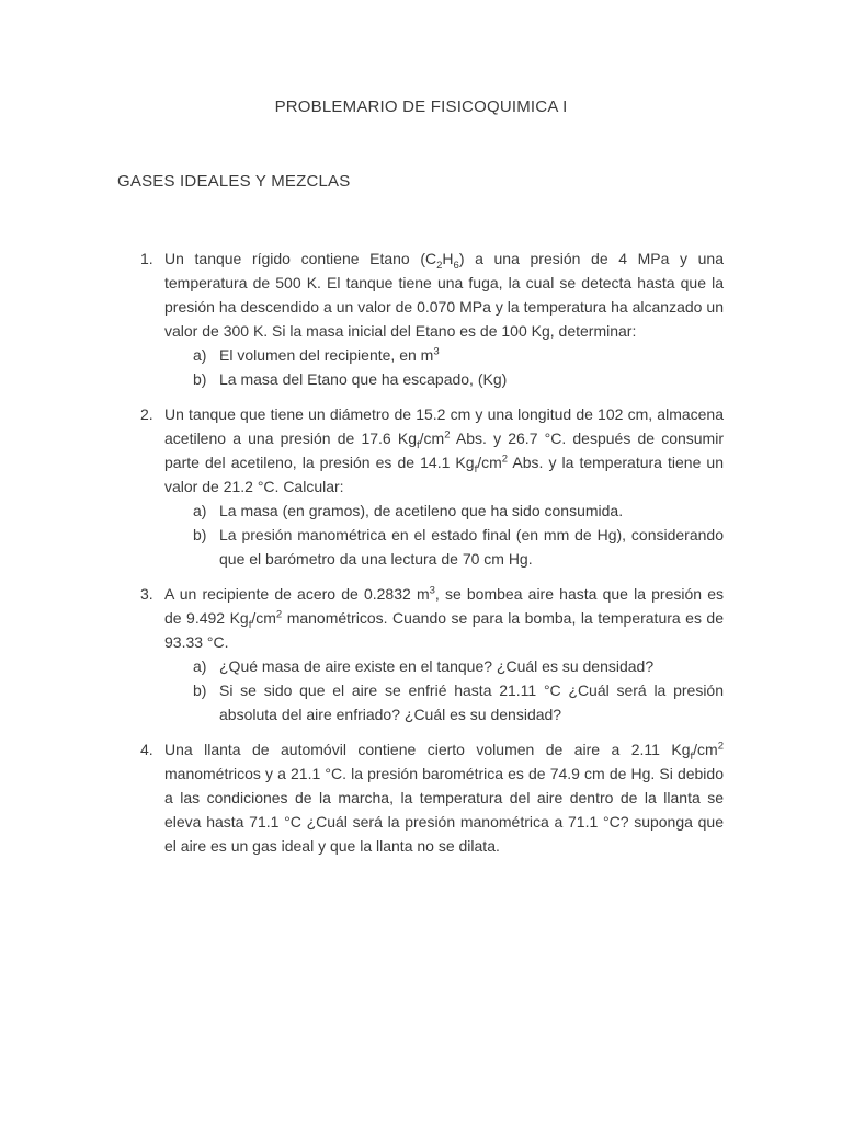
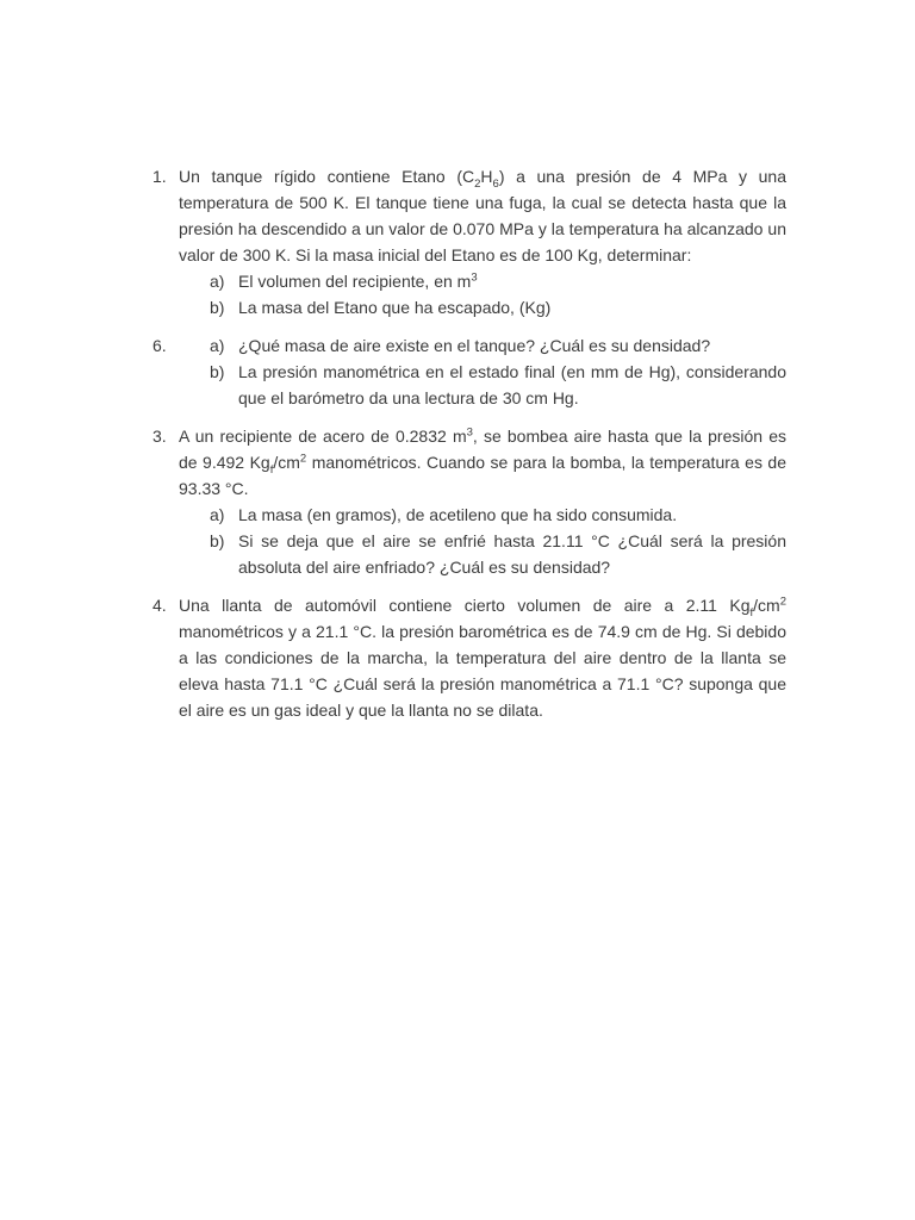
- PROBLEMARIO DE FISICOQUIMICA I
- GASES IDEALES Y MEZCLAS
  1.
  Un tanque rígido contiene Etano (C2H6) a una presión de 4 MPa y una temperatura de 500 K. El tanque tiene una fuga, la cual se detecta hasta que la presión ha descendido a un valor de 0.070 MPa y la temperatura ha alcanzado un valor de 300 K. Si la masa inicial del Etano es de 100 Kg, determinar:
  a)
  El volumen del recipiente, en m3
  b)
  La masa del Etano que ha escapado, (Kg)
- 2.
+ 6.
- Un tanque que tiene un diámetro de 15.2 cm y una longitud de 102 cm, almacena acetileno a una presión de 17.6 Kgf/cm2 Abs. y 26.7 °C. después de consumir parte del acetileno, la presión es de 14.1 Kgf/cm2 Abs. y la temperatura tiene un valor de 21.2 °C. Calcular:
  a)
- La masa (en gramos), de acetileno que ha sido consumida.
+ ¿Qué masa de aire existe en el tanque? ¿Cuál es su densidad?
  b)
- La presión manométrica en el estado final (en mm de Hg), considerando que el barómetro da una lectura de 70 cm Hg.
+ La presión manométrica en el estado final (en mm de Hg), considerando que el barómetro da una lectura de 30 cm Hg.
  3.
  A un recipiente de acero de 0.2832 m3, se bombea aire hasta que la presión es de 9.492 Kgf/cm2 manométricos. Cuando se para la bomba, la temperatura es de 93.33 °C.
  a)
- ¿Qué masa de aire existe en el tanque? ¿Cuál es su densidad?
+ La masa (en gramos), de acetileno que ha sido consumida.
  b)
- Si se sido que el aire se enfrié hasta 21.11 °C ¿Cuál será la presión absoluta del aire enfriado? ¿Cuál es su densidad?
+ Si se deja que el aire se enfrié hasta 21.11 °C ¿Cuál será la presión absoluta del aire enfriado? ¿Cuál es su densidad?
  4.
  Una llanta de automóvil contiene cierto volumen de aire a 2.11 Kgf/cm2 manométricos y a 21.1 °C. la presión barométrica es de 74.9 cm de Hg. Si debido a las condiciones de la marcha, la temperatura del aire dentro de la llanta se eleva hasta 71.1 °C ¿Cuál será la presión manométrica a 71.1 °C? suponga que el aire es un gas ideal y que la llanta no se dilata.
